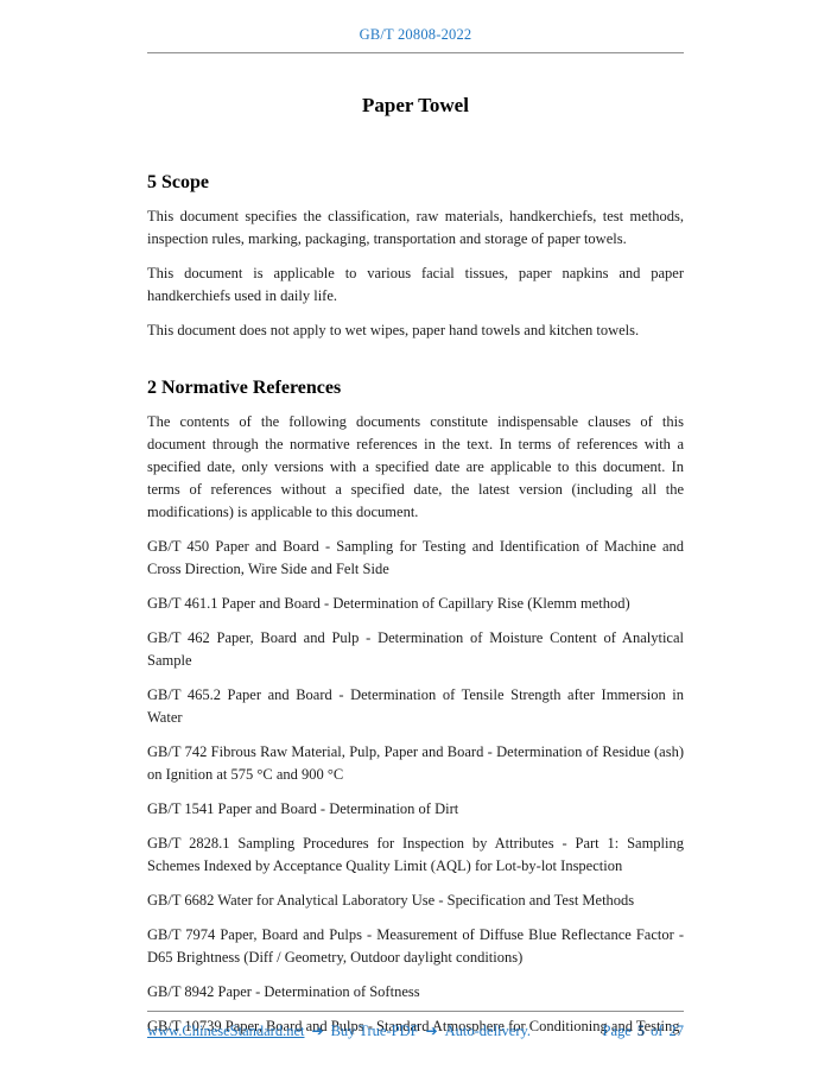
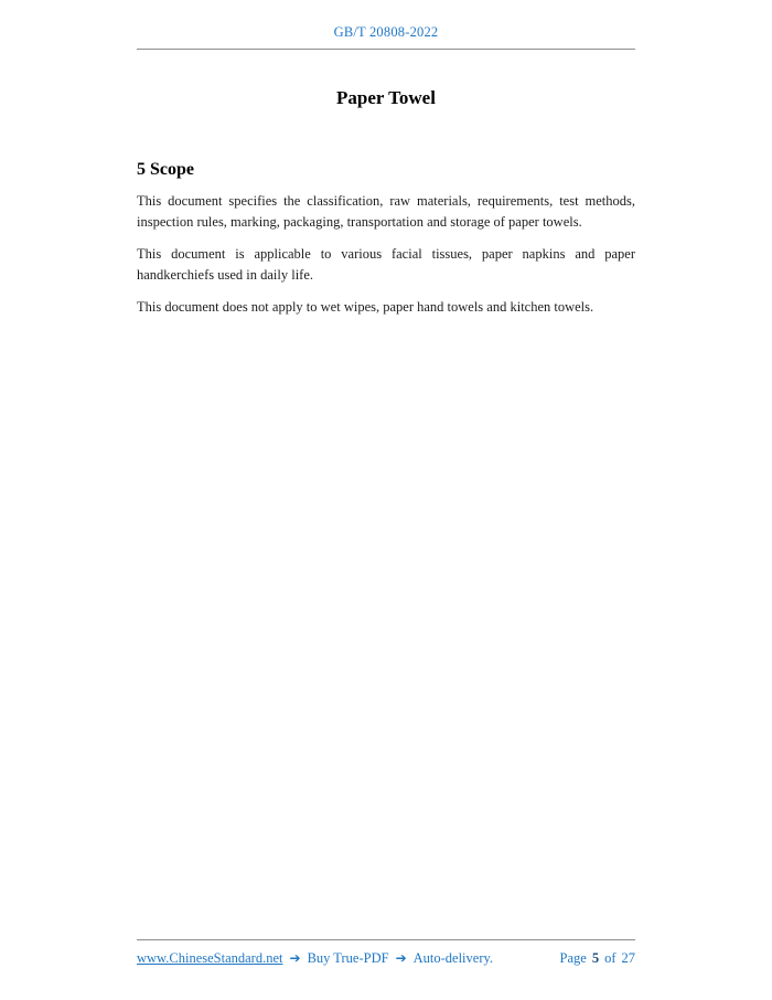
  GB/T 20808-2022
  Paper Towel
  5 Scope
- This document specifies the classification, raw materials, handkerchiefs, test methods, inspection rules, marking, packaging, transportation and storage of paper towels.
+ This document specifies the classification, raw materials, requirements, test methods, inspection rules, marking, packaging, transportation and storage of paper towels.
  This document is applicable to various facial tissues, paper napkins and paper handkerchiefs used in daily life.
  This document does not apply to wet wipes, paper hand towels and kitchen towels.
- 2 Normative References
- The contents of the following documents constitute indispensable clauses of this document through the normative references in the text. In terms of references with a specified date, only versions with a specified date are applicable to this document. In terms of references without a specified date, the latest version (including all the modifications) is applicable to this document.
- GB/T 450 Paper and Board - Sampling for Testing and Identification of Machine and Cross Direction, Wire Side and Felt Side
- GB/T 461.1 Paper and Board - Determination of Capillary Rise (Klemm method)
- GB/T 462 Paper, Board and Pulp - Determination of Moisture Content of Analytical Sample
- GB/T 465.2 Paper and Board - Determination of Tensile Strength after Immersion in Water
- GB/T 742 Fibrous Raw Material, Pulp, Paper and Board - Determination of Residue (ash) on Ignition at 575 °C and 900 °C
- GB/T 1541 Paper and Board - Determination of Dirt
- GB/T 2828.1 Sampling Procedures for Inspection by Attributes - Part 1: Sampling Schemes Indexed by Acceptance Quality Limit (AQL) for Lot-by-lot Inspection
- GB/T 6682 Water for Analytical Laboratory Use - Specification and Test Methods
- GB/T 7974 Paper, Board and Pulps - Measurement of Diffuse Blue Reflectance Factor - D65 Brightness (Diff / Geometry, Outdoor daylight conditions)
- GB/T 8942 Paper - Determination of Softness
- GB/T 10739 Paper, Board and Pulps - Standard Atmosphere for Conditioning and Testing
  www.ChineseStandard.net
  ➔
  Buy True-PDF
  ➔
  Auto-delivery.
  Page
  5
  of
  27
